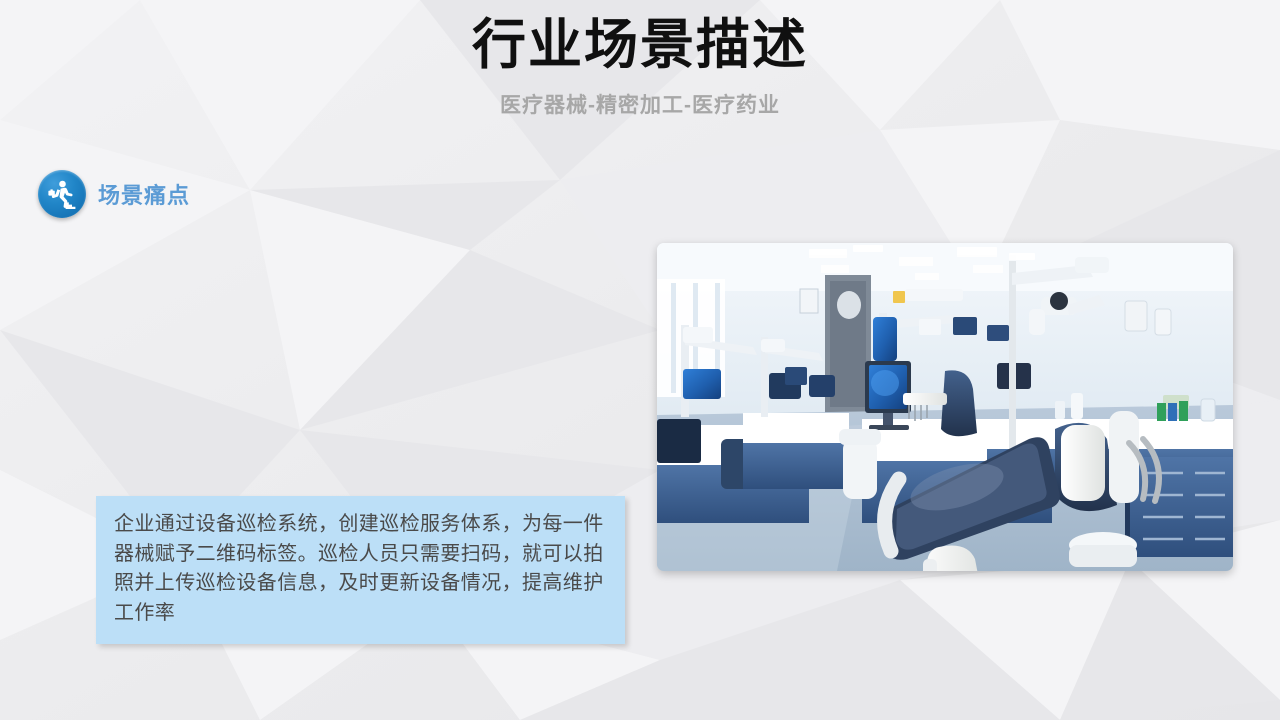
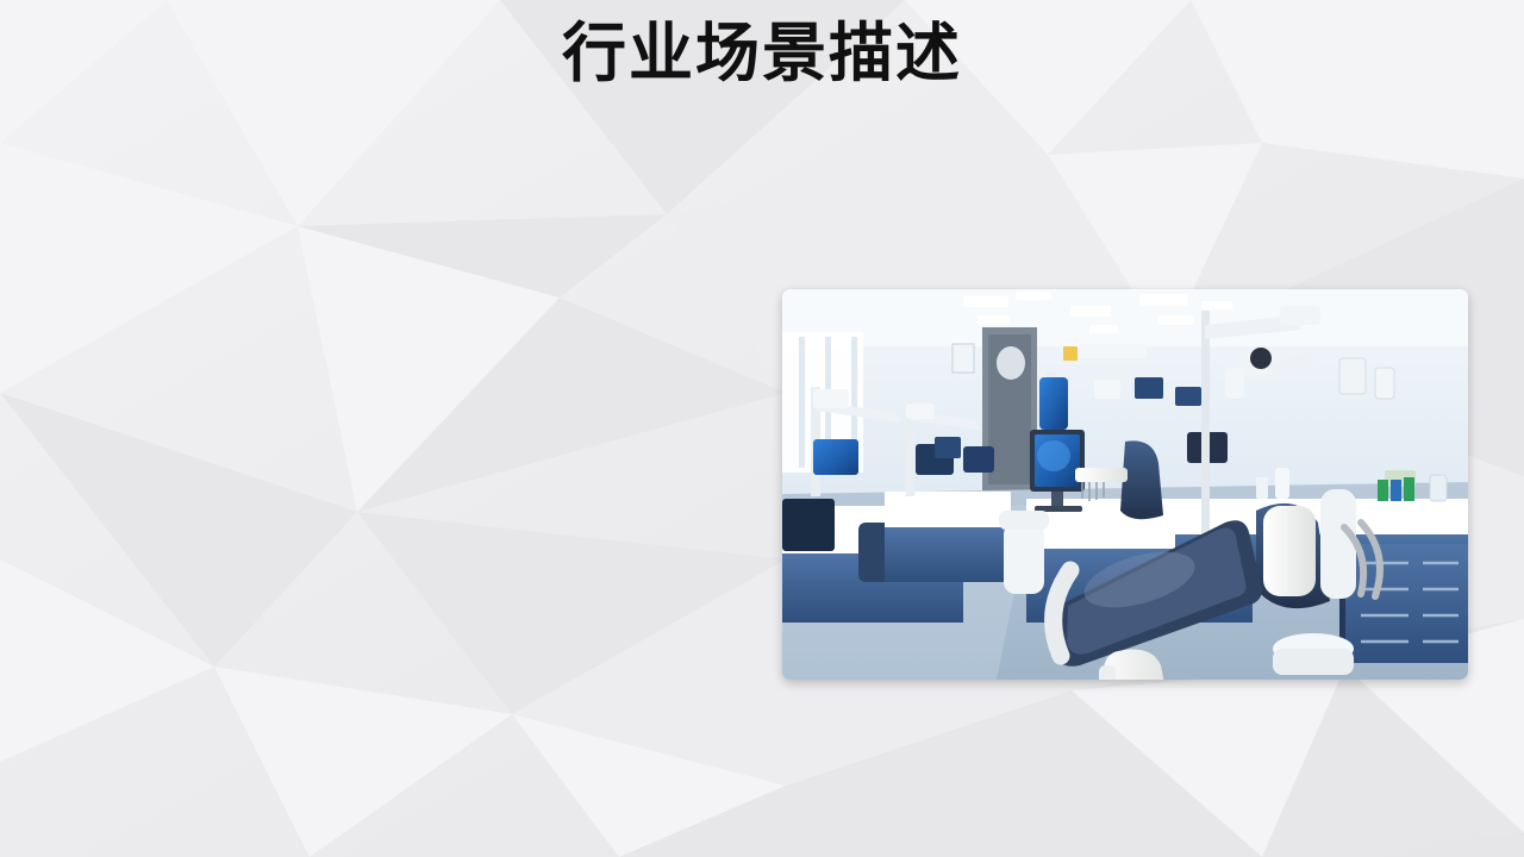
  行业场景描述
- 医疗器械-精密加工-医疗药业
- 场景痛点
- 企业通过设备巡检系统，创建巡检服务体系，为每一件器械赋予二维码标签。巡检人员只需要扫码，就可以拍照并上传巡检设备信息，及时更新设备情况，提高维护工作率
